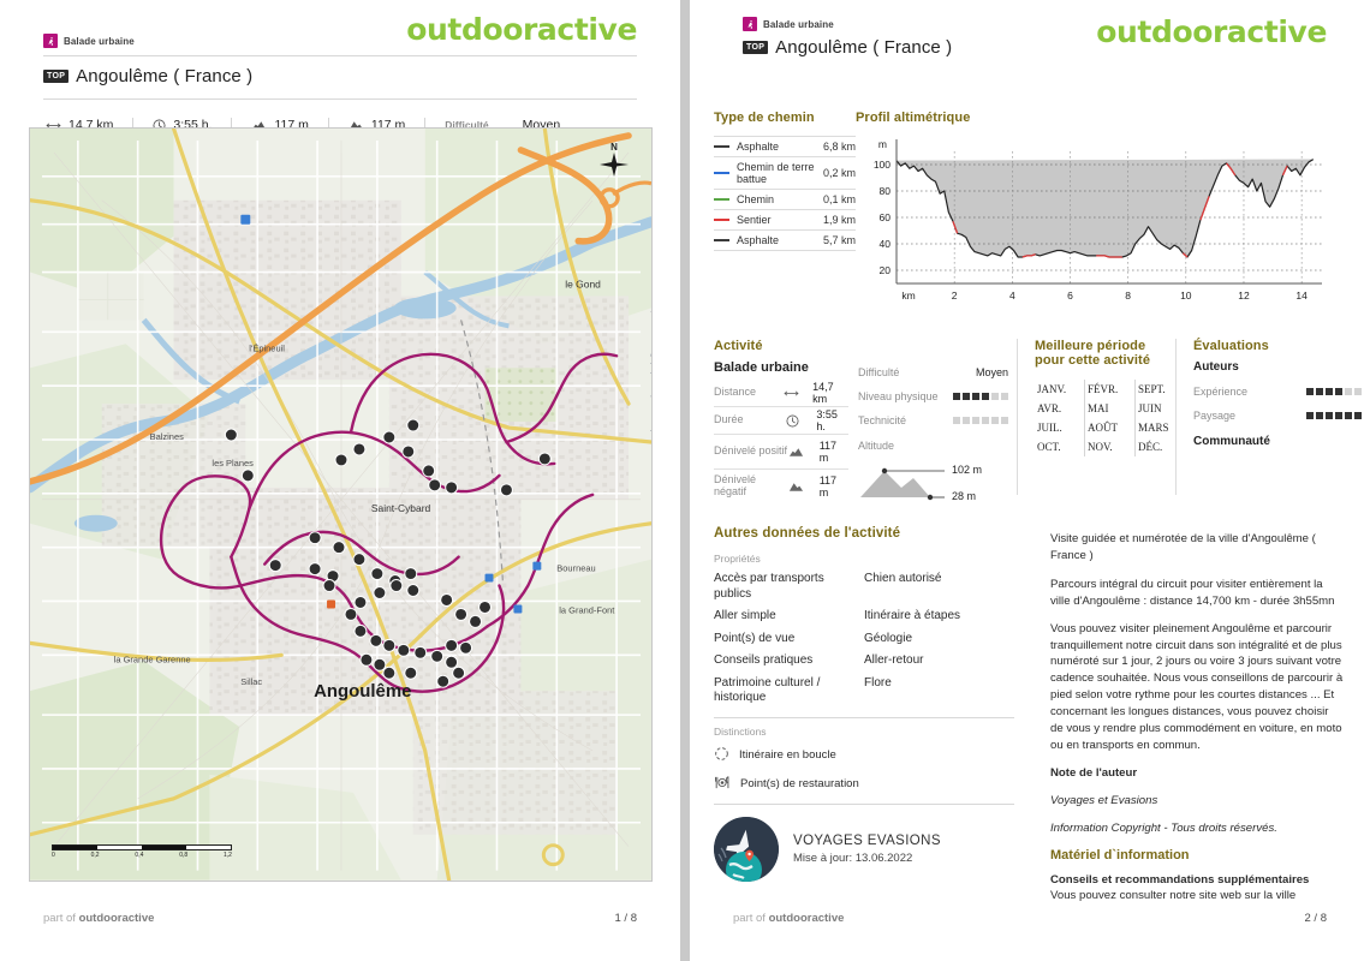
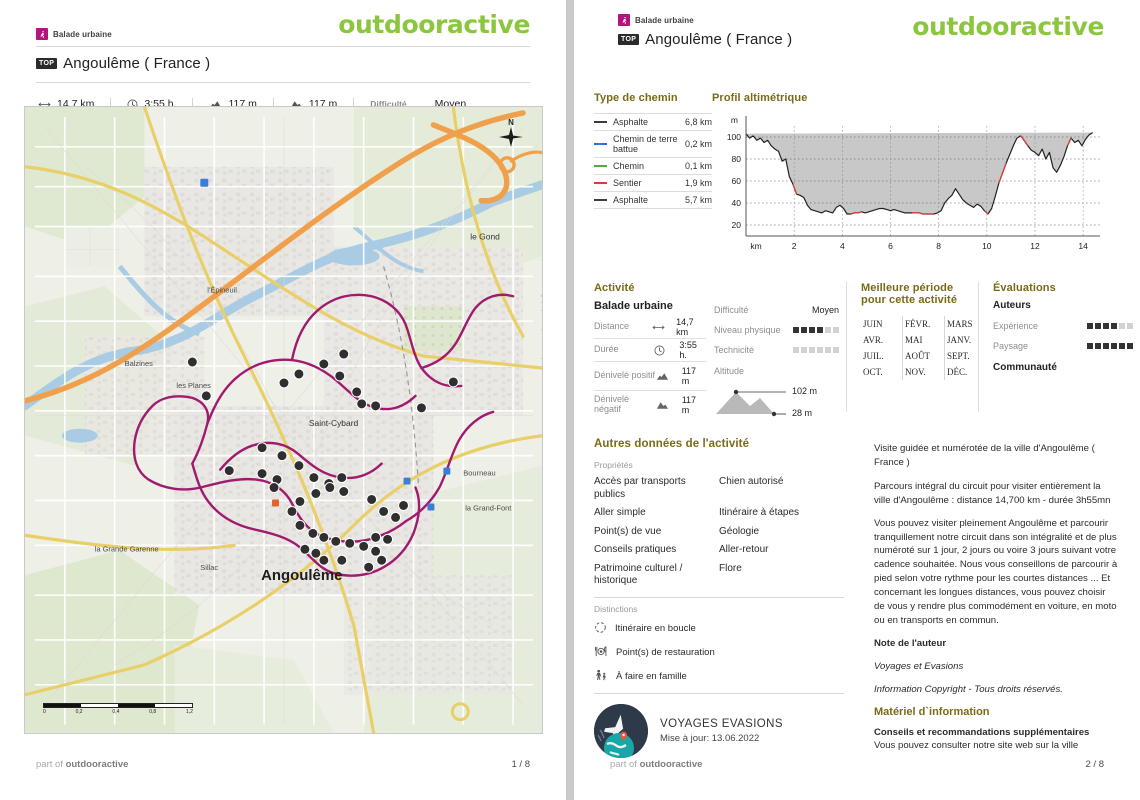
  outdooractive
  Balade urbaine
  Angoulême ( France )
  14,7 km
  3:55 h.
  117 m
  117 m
  Difficulté
  Moyen
  le Gond
  Saint-Cybard
  les Planes
  Balzines
  l'Épineuil
  la Grande Garenne
  Sillac
  Bourneau
  la Grand-Font
  Angoulême
  N
  part of outdooractive
  1 / 8
  outdooractive
  Balade urbaine
  Angoulême ( France )
  Type de chemin
  Asphalte
  6,8 km
  Chemin de terre battue
  0,2 km
  Chemin
  0,1 km
  Sentier
  1,9 km
  Asphalte
  5,7 km
  Profil altimétrique
  m
  20
  40
  60
  80
  100
  km
  2
  4
  6
  8
  10
  12
  14
  Activité
  Balade urbaine
  Distance
  14,7 km
  Durée
  3:55 h.
  Dénivelé positif
  117 m
  Dénivelé négatif
  117 m
  Difficulté
  Moyen
  Niveau physique
  Technicité
  Altitude
  102 m
  28 m
  Meilleure période
  pour cette activité
- JANV.
+ JUIN
  FÉVR.
- SEPT.
+ MARS
  AVR.
  MAI
- JUIN
+ JANV.
  JUIL.
  AOÛT
- MARS
+ SEPT.
  OCT.
  NOV.
  DÉC.
  Évaluations
  Auteurs
  Expérience
  Paysage
  Communauté
  Autres données de l'activité
  Propriétés
  Accès par transports publics
  Chien autorisé
  Aller simple
  Itinéraire à étapes
  Point(s) de vue
  Géologie
  Conseils pratiques
  Aller-retour
  Patrimoine culturel / historique
  Flore
  Distinctions
  Itinéraire en boucle
  Point(s) de restauration
+ À faire en famille
  VOYAGES EVASIONS
  Mise à jour: 13.06.2022
  Visite guidée et numérotée de la ville d'Angoulême ( France )
  Parcours intégral du circuit pour visiter entièrement la ville d'Angoulême : distance 14,700 km - durée 3h55mn
  Vous pouvez visiter pleinement Angoulême et parcourir tranquillement notre circuit dans son intégralité et de plus numéroté sur 1 jour, 2 jours ou voire 3 jours suivant votre cadence souhaitée. Nous vous conseillons de parcourir à pied selon votre rythme pour les courtes distances ... Et concernant les longues distances, vous pouvez choisir de vous y rendre plus commodément en voiture, en moto ou en transports en commun.
  Note de l'auteur
  Voyages et Evasions
  Information Copyright - Tous droits réservés.
  Matériel d`information
  Conseils et recommandations supplémentaires
  Vous pouvez consulter notre site web sur la ville
  part of outdooractive
  2 / 8
